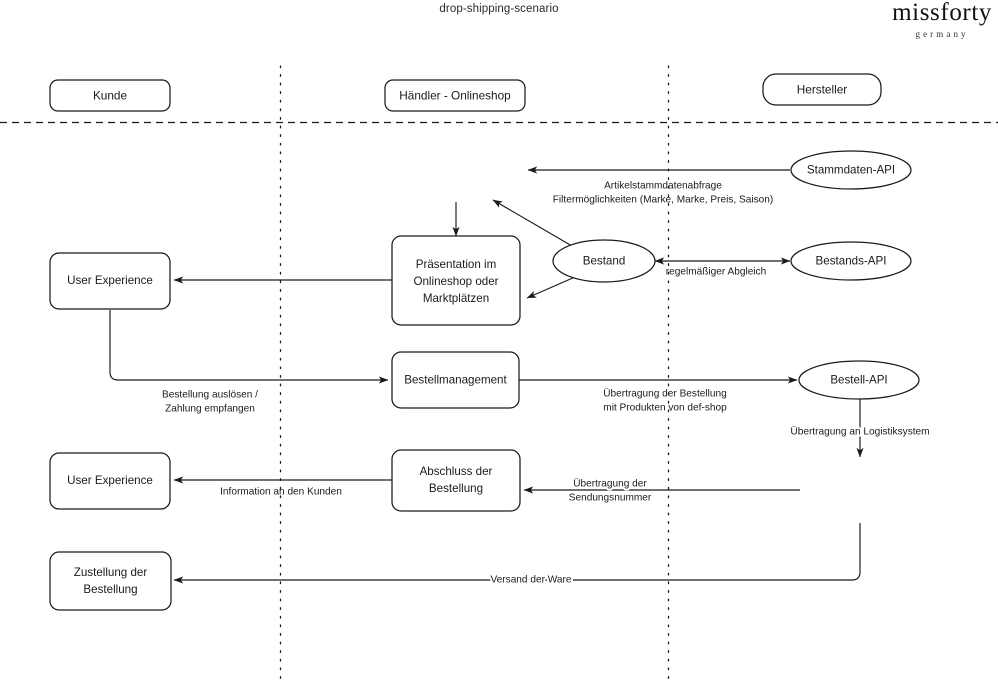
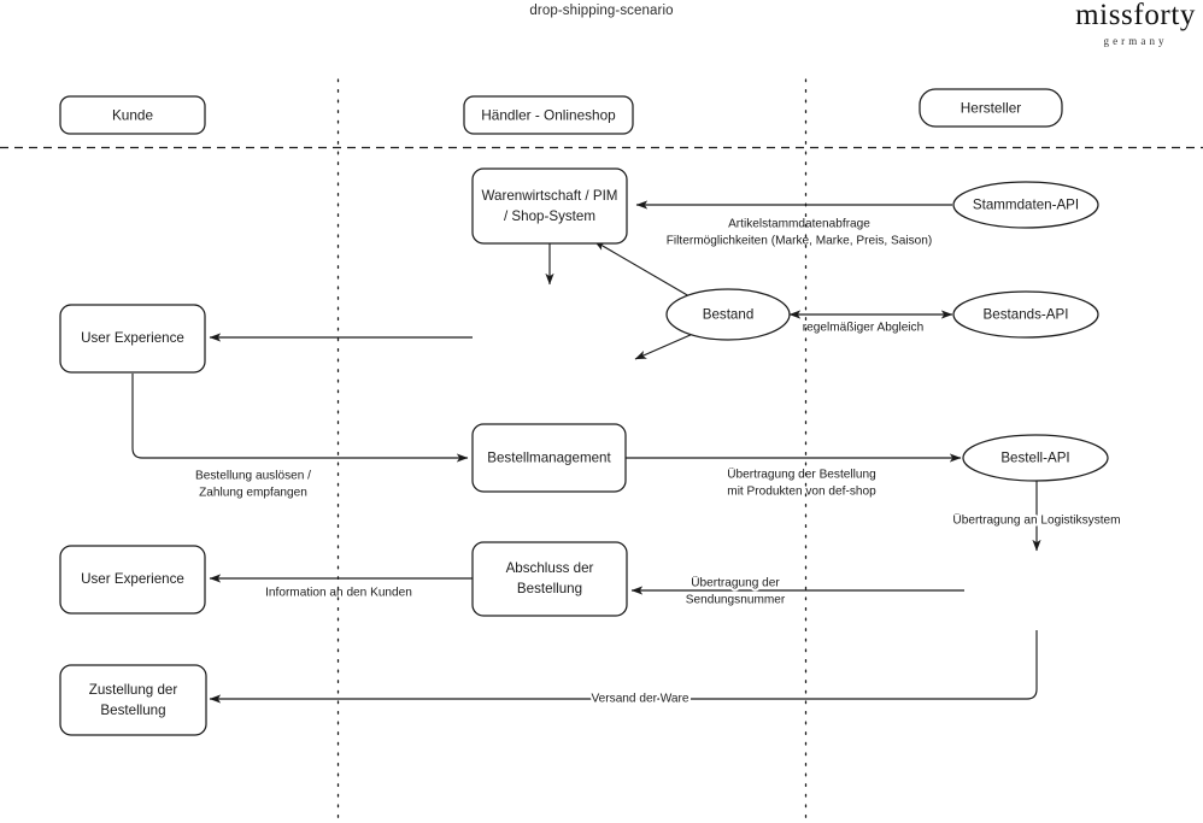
  drop-shipping-scenario
  missforty
  germany
  Kunde
  Händler - Onlineshop
  Hersteller
+ Warenwirtschaft / PIM
+ / Shop-System
  Stammdaten-API
- Präsentation im
- Onlineshop oder
- Marktplätzen
  Bestand
  Bestands-API
  User Experience
  Bestellmanagement
  Bestell-API
  User Experience
  Abschluss der
  Bestellung
  Zustellung der
  Bestellung
  Artikelstammdatenabfrage
  Filtermöglichkeiten (Marke, Marke, Preis, Saison)
  regelmäßiger Abgleich
  Bestellung auslösen /
  Zahlung empfangen
  Übertragung der Bestellung
  mit Produkten von def-shop
  Übertragung an Logistiksystem
  Übertragung der
  Sendungsnummer
  Information an den Kunden
  Versand der Ware
